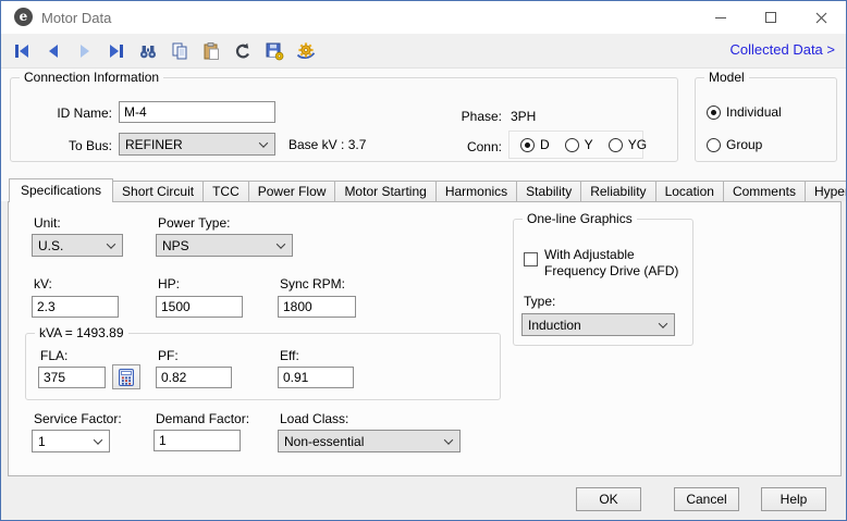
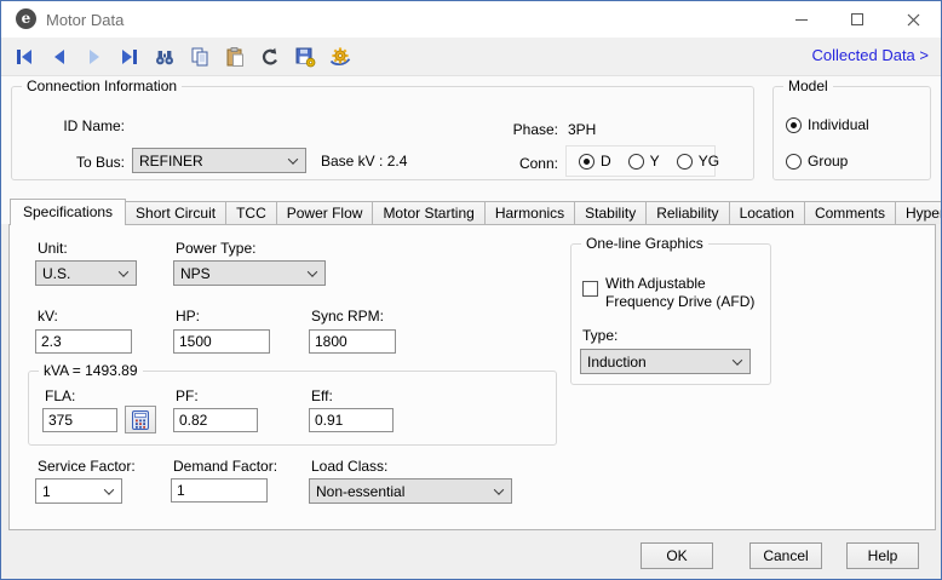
  e
  Motor Data
  Collected Data >
  Connection Information
  ID Name:
- M-4
  To Bus:
  REFINER
- Base kV : 3.7
+ Base kV : 2.4
  Phase:
  3PH
  Conn:
  D
  Y
  YG
  Model
  Individual
  Group
  Specifications
  Short Circuit
  TCC
  Power Flow
  Motor Starting
  Harmonics
  Stability
  Reliability
  Location
  Comments
  Unit:
  U.S.
  Power Type:
  NPS
  One-line Graphics
  With Adjustable Frequency Drive (AFD)
  Type:
  Induction
  kV:
  2.3
  HP:
  1500
  Sync RPM:
  1800
  kVA = 1493.89
  FLA:
  375
  PF:
  0.82
  Eff:
  0.91
  Service Factor:
  1
  Demand Factor:
  1
  Load Class:
  Non-essential
  OK
  Cancel
  Help
